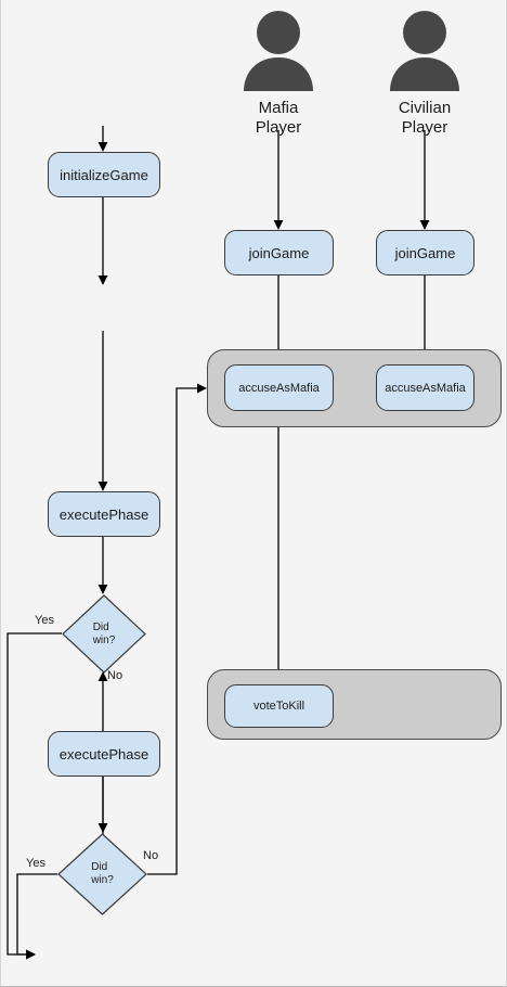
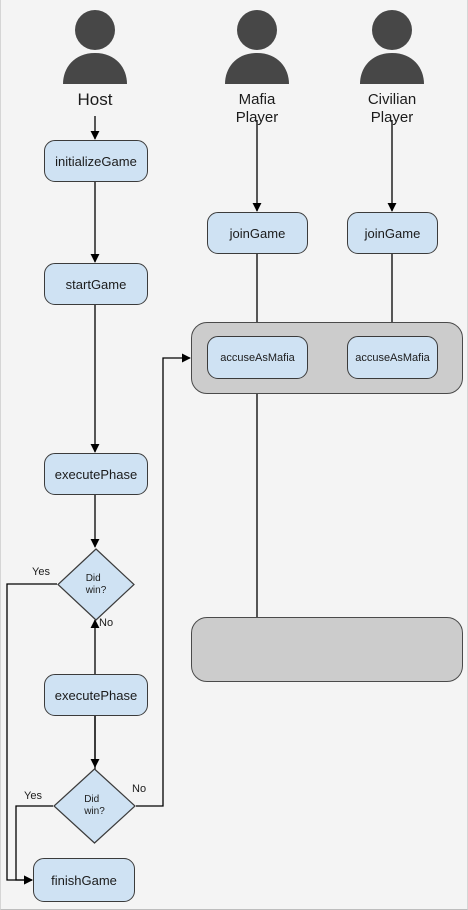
+ Host
  Mafia
  Player
  Civilian
  Player
  initializeGame
+ startGame
  executePhase
  executePhase
+ finishGame
  joinGame
  joinGame
  accuseAsMafia
  accuseAsMafia
- voteToKill
  Did
  win?
  Did
  win?
  Yes
  No
  Yes
  No
